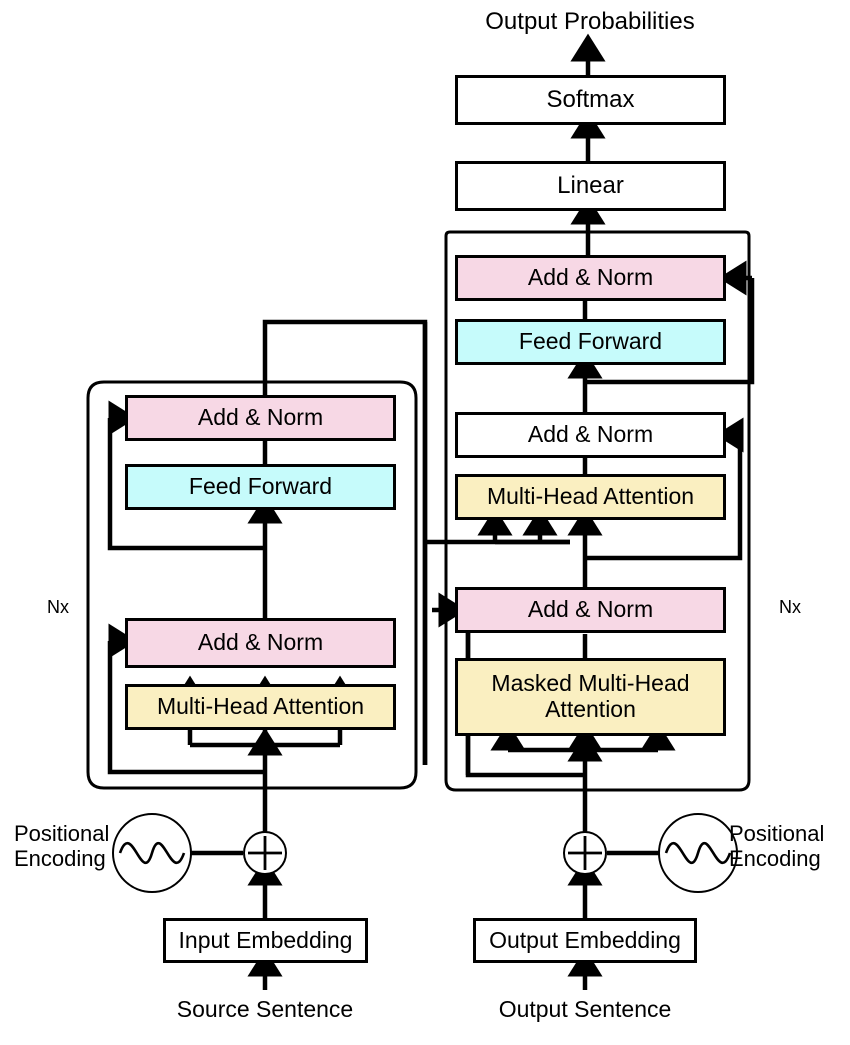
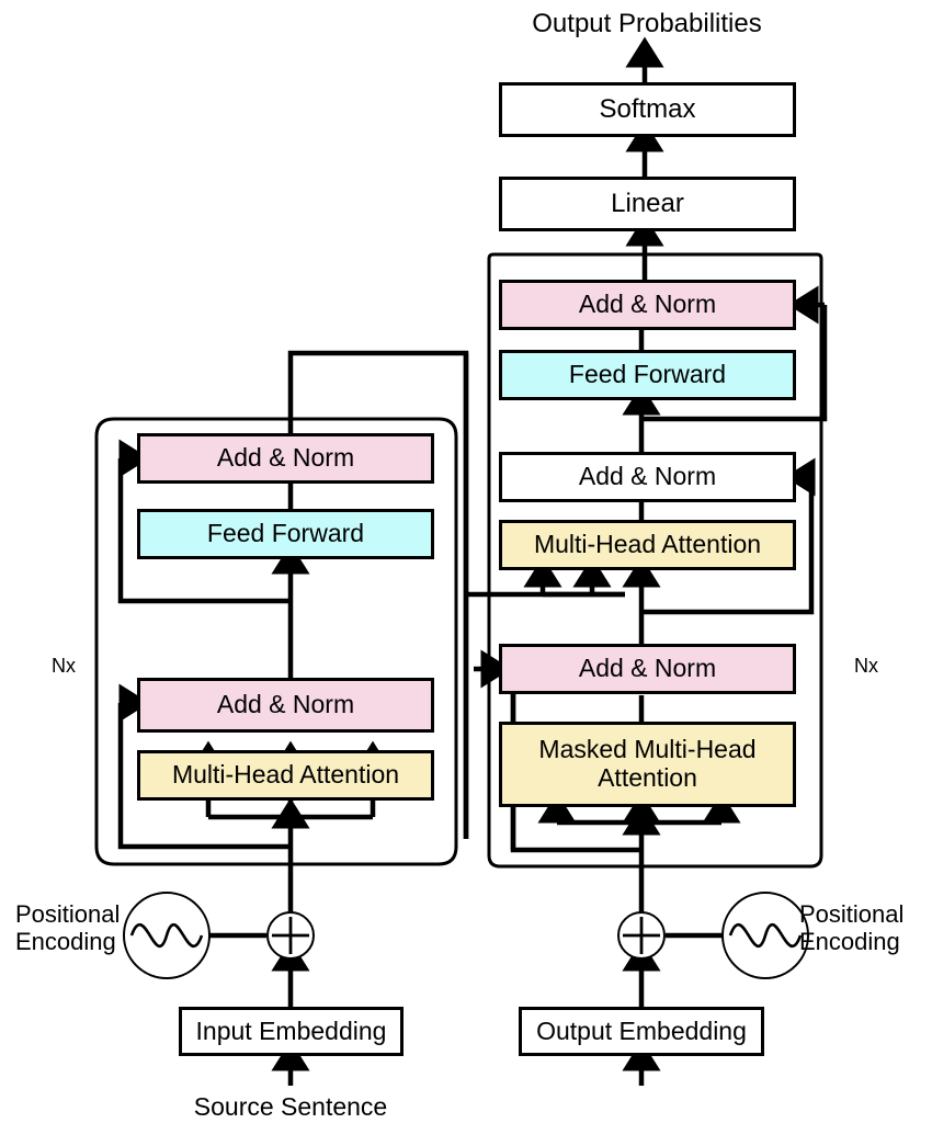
  Output Probabilities
  Softmax
  Linear
  Add & Norm
  Feed Forward
  Add & Norm
  Multi-Head Attention
  Nx
  Add & Norm
  Feed Forward
  Add & Norm
  Multi-Head Attention
  Add & Norm
  Masked Multi-Head
  Attention
  Nx
  Positional
  Encoding
  Input Embedding
  Source Sentence
  Positional
  Encoding
  Output Embedding
- Output Sentence
